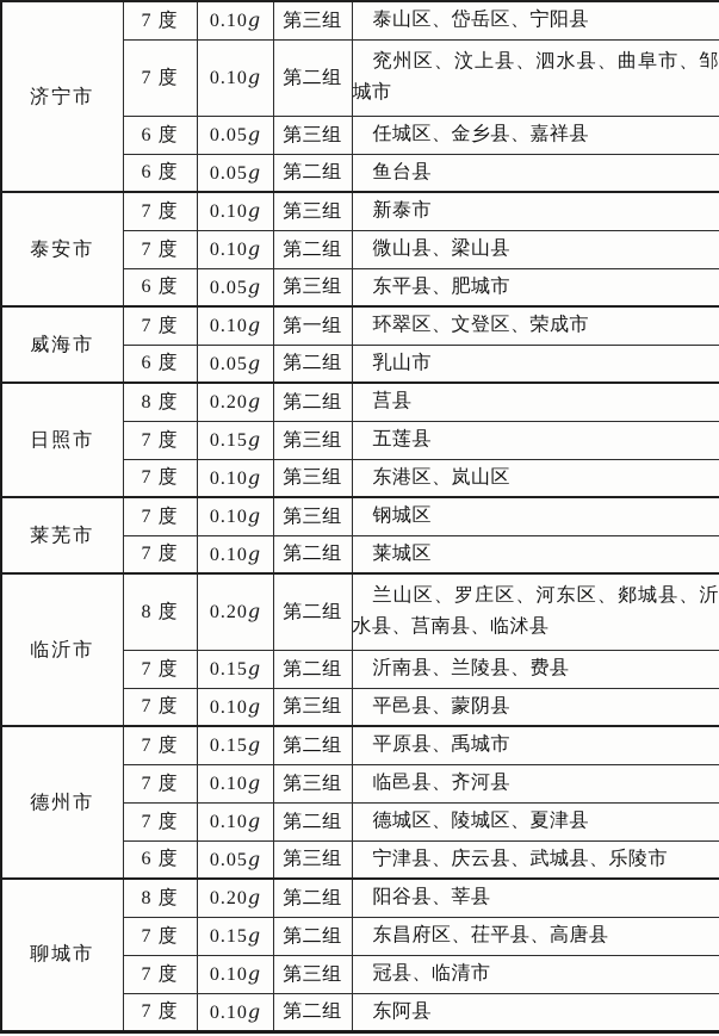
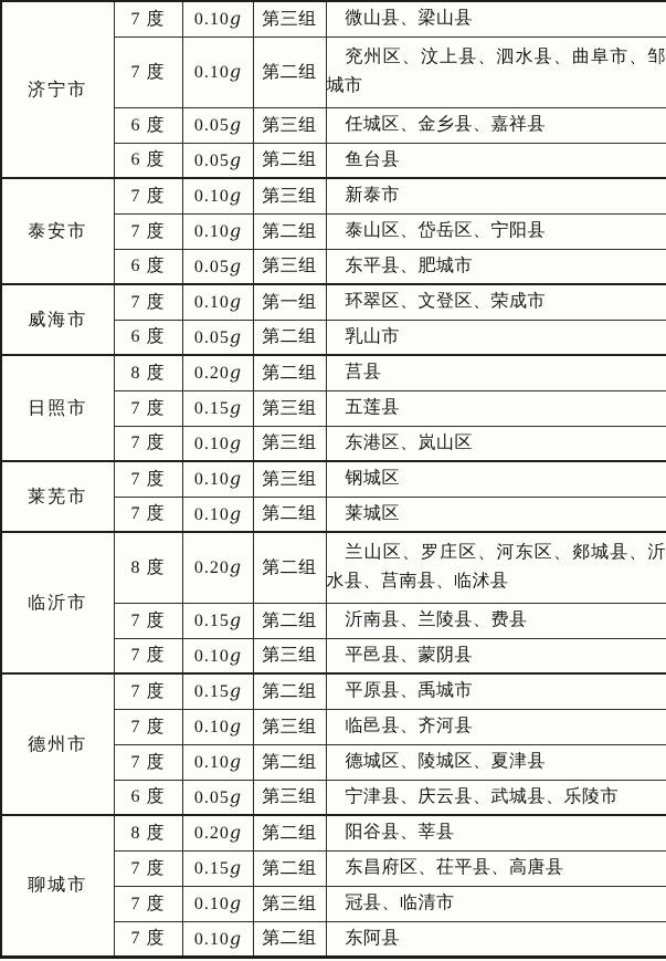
- 济宁市	7 度	0.10g	第三组	泰山区、岱岳区、宁阳县
+ 济宁市	7 度	0.10g	第三组	微山县、梁山县
  7 度	0.10g	第二组	兖州区、汶上县、泗水县、曲阜市、邹城市
  6 度	0.05g	第三组	任城区、金乡县、嘉祥县
  6 度	0.05g	第二组	鱼台县
  泰安市	7 度	0.10g	第三组	新泰市
- 7 度	0.10g	第二组	微山县、梁山县
+ 7 度	0.10g	第二组	泰山区、岱岳区、宁阳县
  6 度	0.05g	第三组	东平县、肥城市
  威海市	7 度	0.10g	第一组	环翠区、文登区、荣成市
  6 度	0.05g	第二组	乳山市
  日照市	8 度	0.20g	第二组	莒县
  7 度	0.15g	第三组	五莲县
  7 度	0.10g	第三组	东港区、岚山区
  莱芜市	7 度	0.10g	第三组	钢城区
  7 度	0.10g	第二组	莱城区
  临沂市	8 度	0.20g	第二组	兰山区、罗庄区、河东区、郯城县、沂水县、莒南县、临沭县
  7 度	0.15g	第二组	沂南县、兰陵县、费县
  7 度	0.10g	第三组	平邑县、蒙阴县
  德州市	7 度	0.15g	第二组	平原县、禹城市
  7 度	0.10g	第三组	临邑县、齐河县
  7 度	0.10g	第二组	德城区、陵城区、夏津县
  6 度	0.05g	第三组	宁津县、庆云县、武城县、乐陵市
  聊城市	8 度	0.20g	第二组	阳谷县、莘县
  7 度	0.15g	第二组	东昌府区、茌平县、高唐县
  7 度	0.10g	第三组	冠县、临清市
  7 度	0.10g	第二组	东阿县
